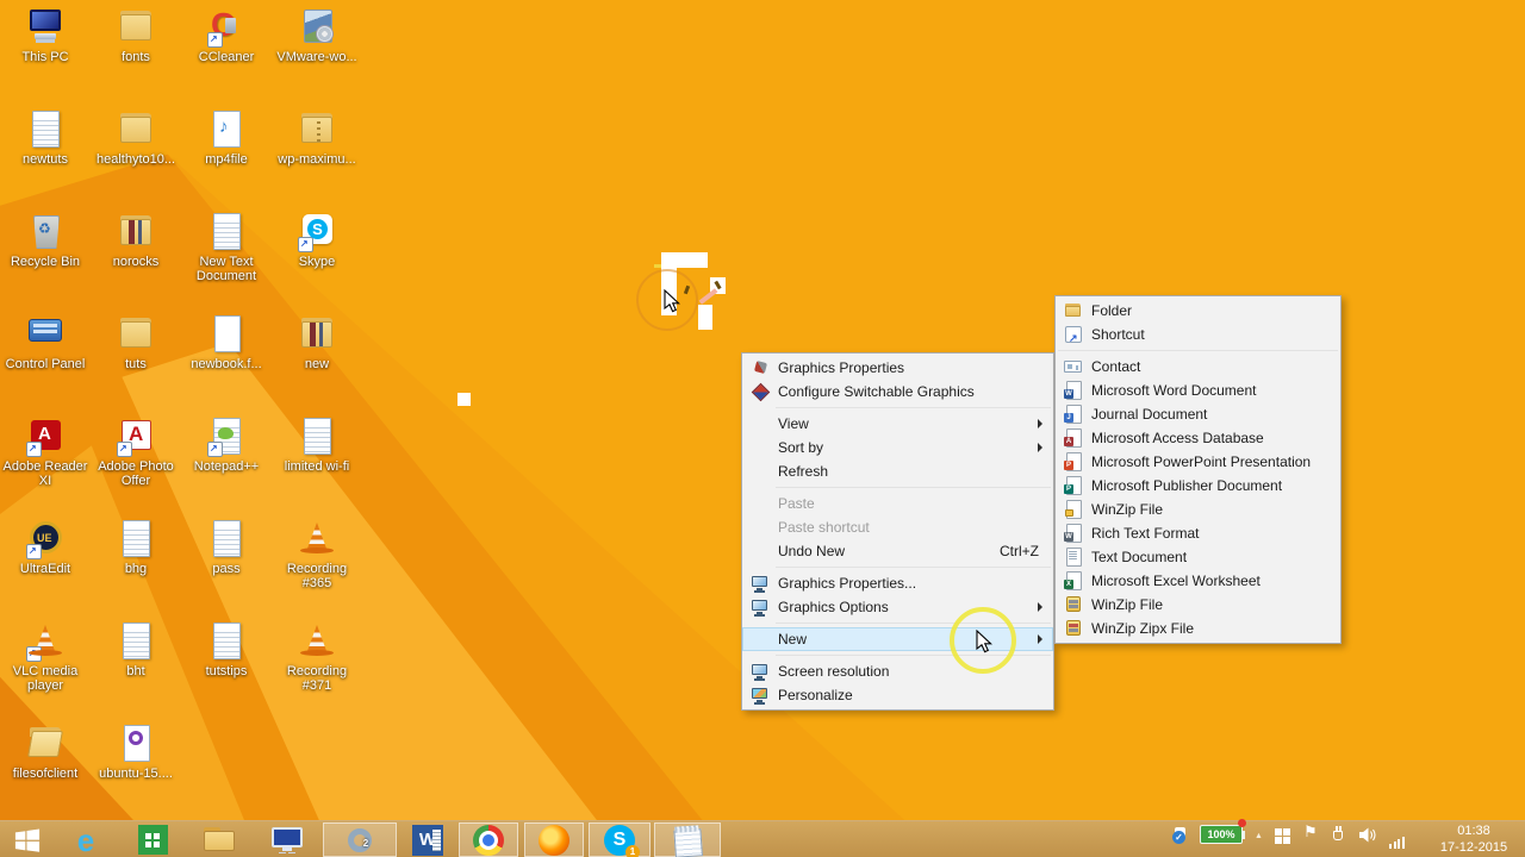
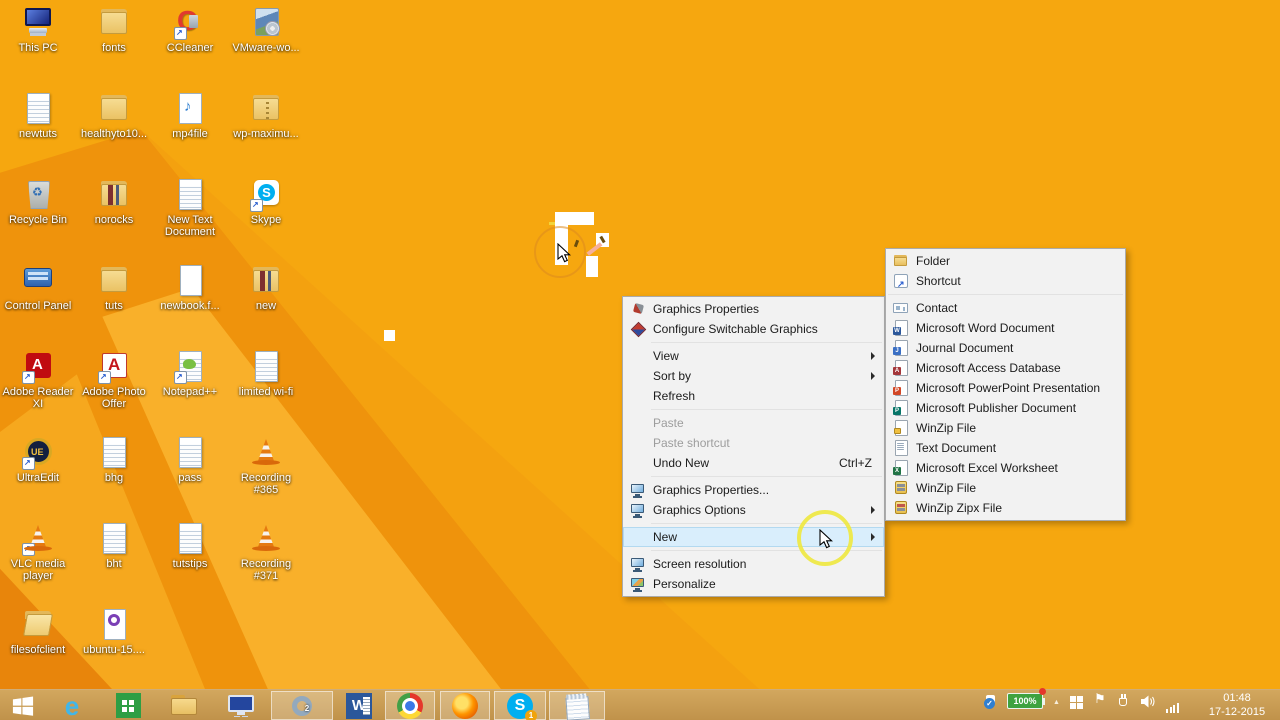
  This PC
  fonts
  CCleaner
  VMware-wo...
  newtuts
  healthyto10...
  mp4file
  wp-maximu...
  Recycle Bin
  norocks
  New Text Document
  Skype
  Control Panel
  tuts
  newbook.f...
  new
  Adobe Reader XI
  Adobe Photo Offer
  Notepad++
  limited wi-fi
  UltraEdit
  bhg
  pass
  Recording #365
  VLC media player
  bht
  tutstips
  Recording #371
  filesofclient
  ubuntu-15....
  Graphics Properties
  Configure Switchable Graphics
  View
  Sort by
  Refresh
  Paste
  Paste shortcut
  Undo New
  Ctrl+Z
  Graphics Properties...
  Graphics Options
  New
  Screen resolution
  Personalize
  Folder
  Shortcut
  Contact
  Microsoft Word Document
  Journal Document
  Microsoft Access Database
  Microsoft PowerPoint Presentation
  Microsoft Publisher Document
  WinZip File
- Rich Text Format
  Text Document
  Microsoft Excel Worksheet
  WinZip File
  WinZip Zipx File
  e
  2
  W
  S
  1
  100%
  ⚑
- 01:38
+ 01:48
  17-12-2015
